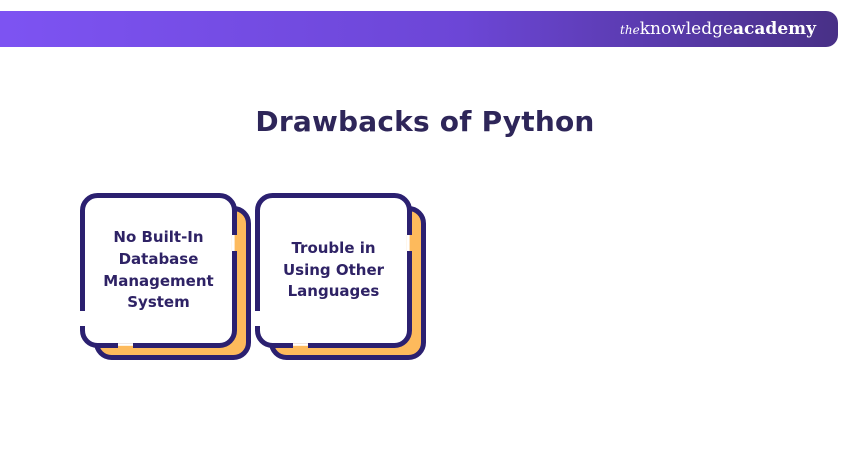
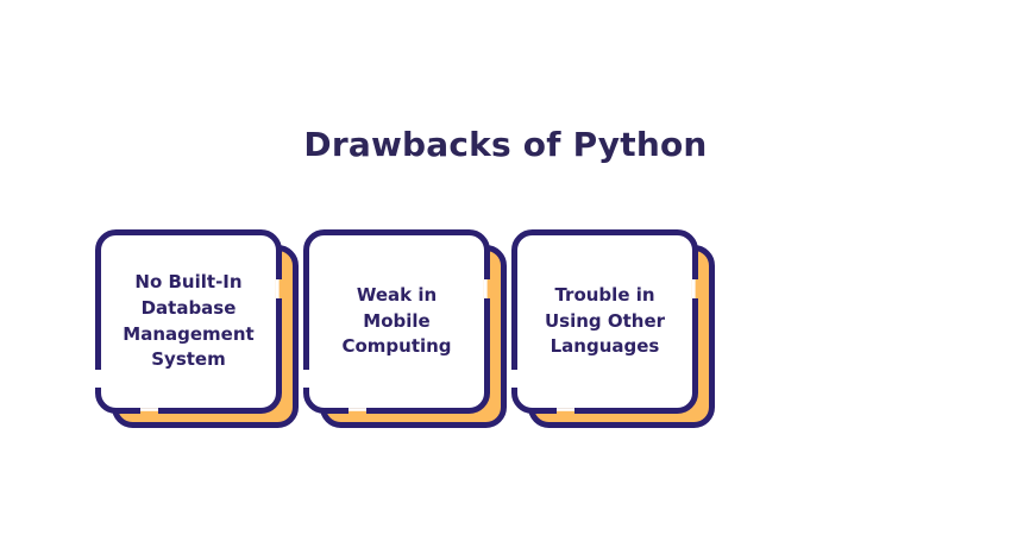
- the
- knowledge
- academy
  Drawbacks of Python
  No Built-In
  Database
  Management
  System
+ Weak in
+ Mobile
+ Computing
  Trouble in
  Using Other
  Languages
